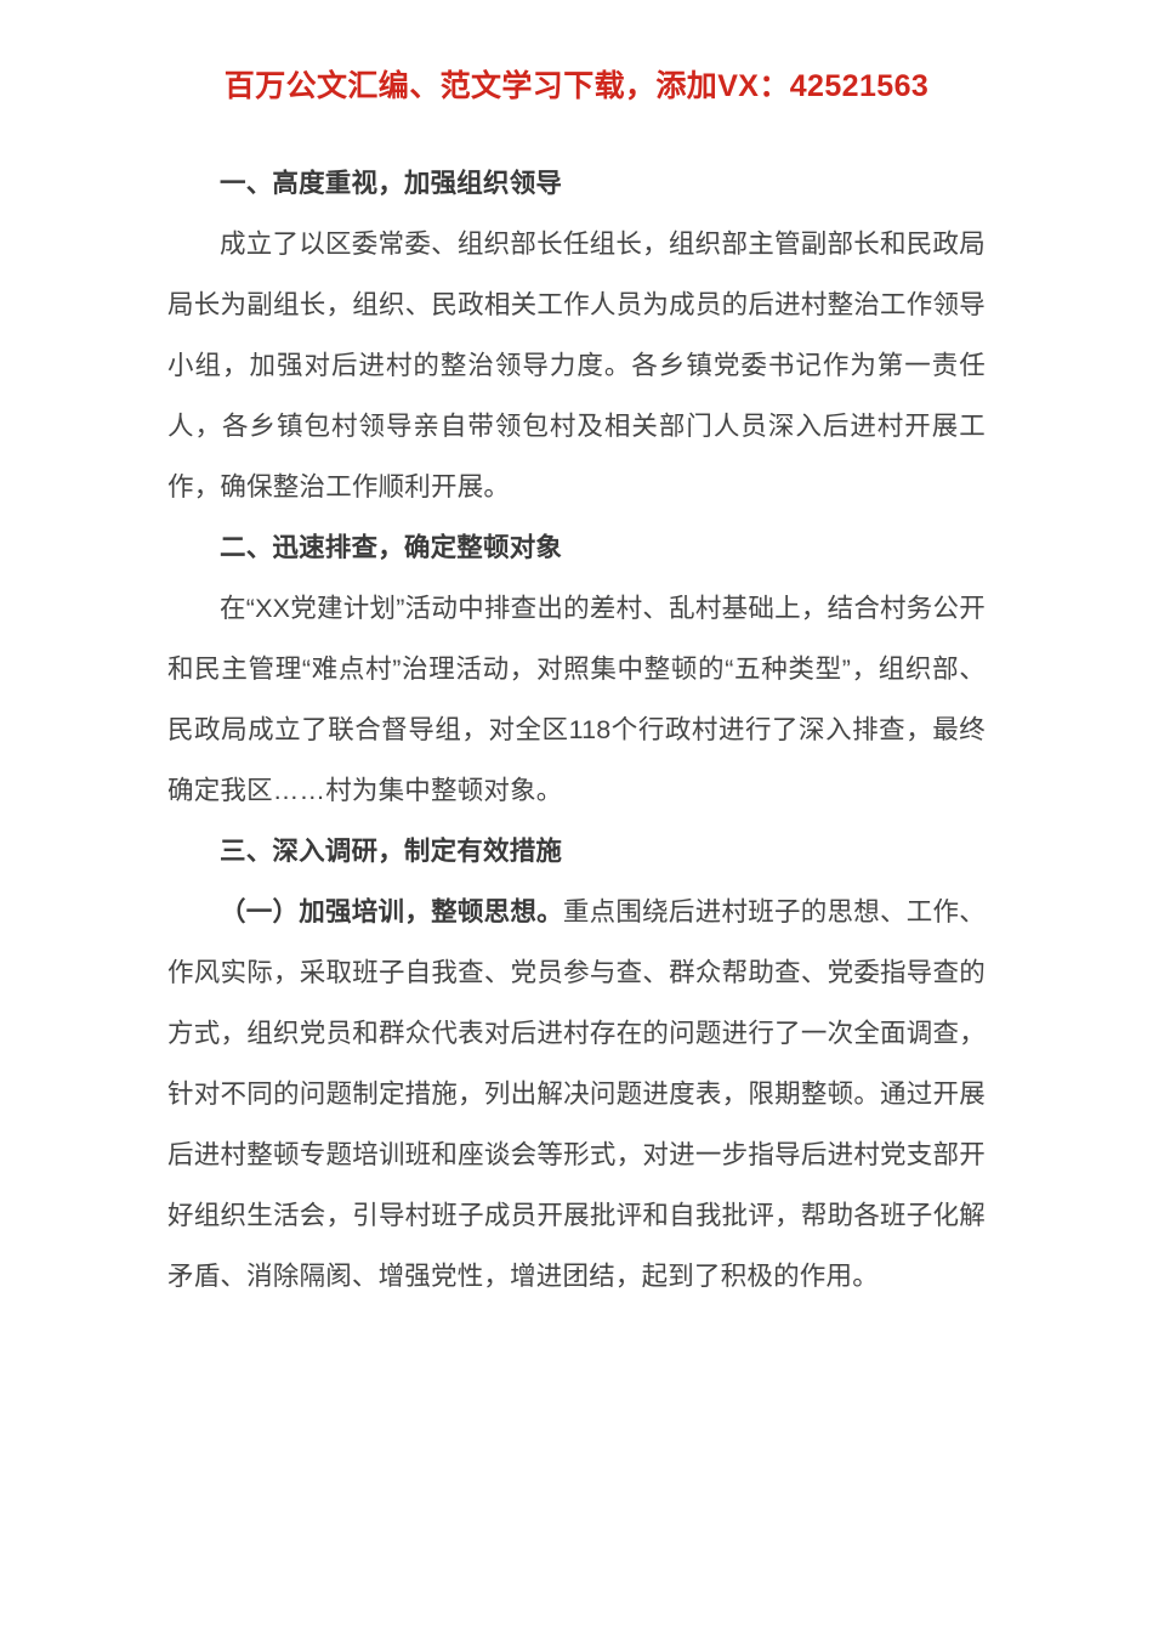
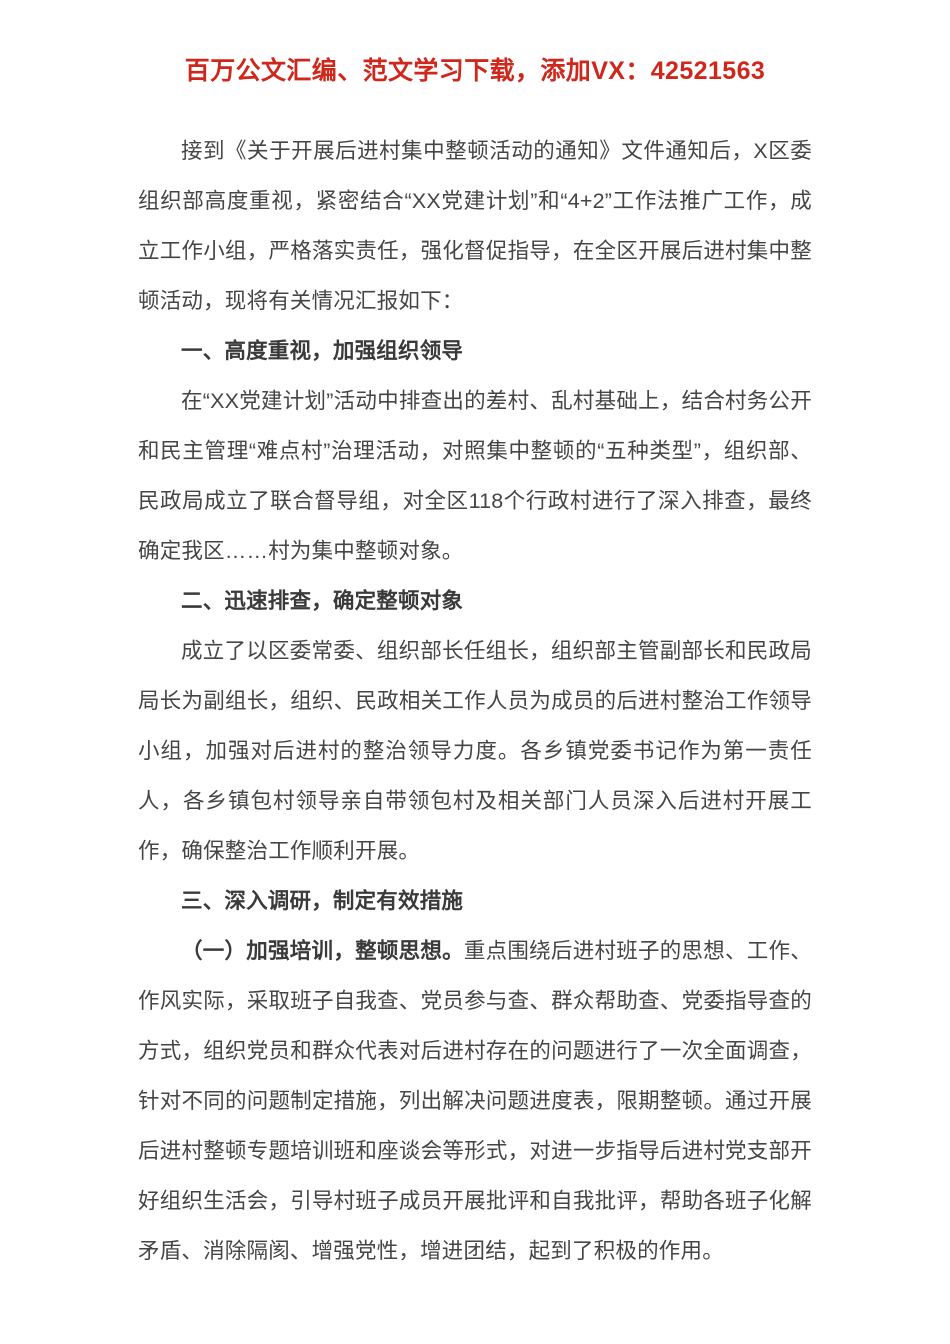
  百万公文汇编、范文学习下载，添加VX：42521563
+ 接到《关于开展后进村集中整顿活动的通知》文件通知后，X区委组织部高度重视，紧密结合“XX党建计划”和“4+2”工作法推广工作，成立工作小组，严格落实责任，强化督促指导，在全区开展后进村集中整顿活动，现将有关情况汇报如下：
  一、高度重视，加强组织领导
- 成立了以区委常委、组织部长任组长，组织部主管副部长和民政局局长为副组长，组织、民政相关工作人员为成员的后进村整治工作领导小组，加强对后进村的整治领导力度。各乡镇党委书记作为第一责任人，各乡镇包村领导亲自带领包村及相关部门人员深入后进村开展工作，确保整治工作顺利开展。
+ 在“XX党建计划”活动中排查出的差村、乱村基础上，结合村务公开和民主管理“难点村”治理活动，对照集中整顿的“五种类型”，组织部、民政局成立了联合督导组，对全区118个行政村进行了深入排查，最终确定我区……村为集中整顿对象。
  二、迅速排查，确定整顿对象
- 在“XX党建计划”活动中排查出的差村、乱村基础上，结合村务公开和民主管理“难点村”治理活动，对照集中整顿的“五种类型”，组织部、民政局成立了联合督导组，对全区118个行政村进行了深入排查，最终确定我区……村为集中整顿对象。
+ 成立了以区委常委、组织部长任组长，组织部主管副部长和民政局局长为副组长，组织、民政相关工作人员为成员的后进村整治工作领导小组，加强对后进村的整治领导力度。各乡镇党委书记作为第一责任人，各乡镇包村领导亲自带领包村及相关部门人员深入后进村开展工作，确保整治工作顺利开展。
  三、深入调研，制定有效措施
  （一）加强培训，整顿思想。重点围绕后进村班子的思想、工作、作风实际，采取班子自我查、党员参与查、群众帮助查、党委指导查的方式，组织党员和群众代表对后进村存在的问题进行了一次全面调查，针对不同的问题制定措施，列出解决问题进度表，限期整顿。通过开展后进村整顿专题培训班和座谈会等形式，对进一步指导后进村党支部开好组织生活会，引导村班子成员开展批评和自我批评，帮助各班子化解矛盾、消除隔阂、增强党性，增进团结，起到了积极的作用。
